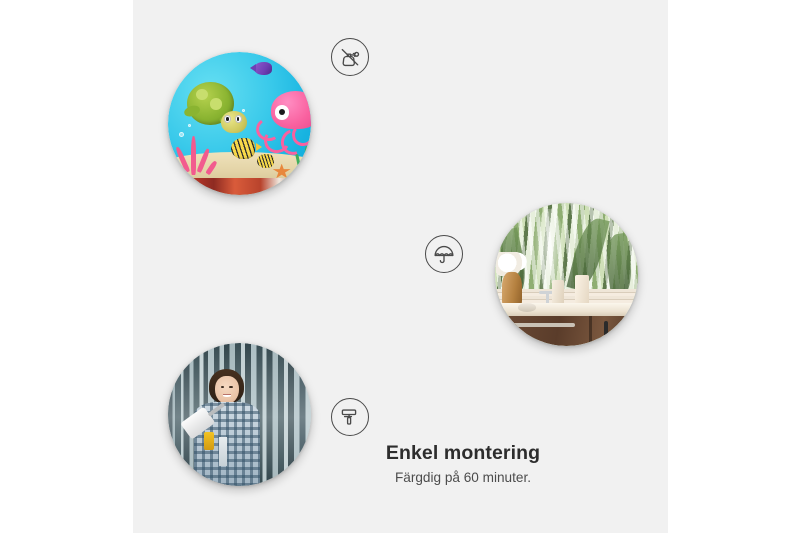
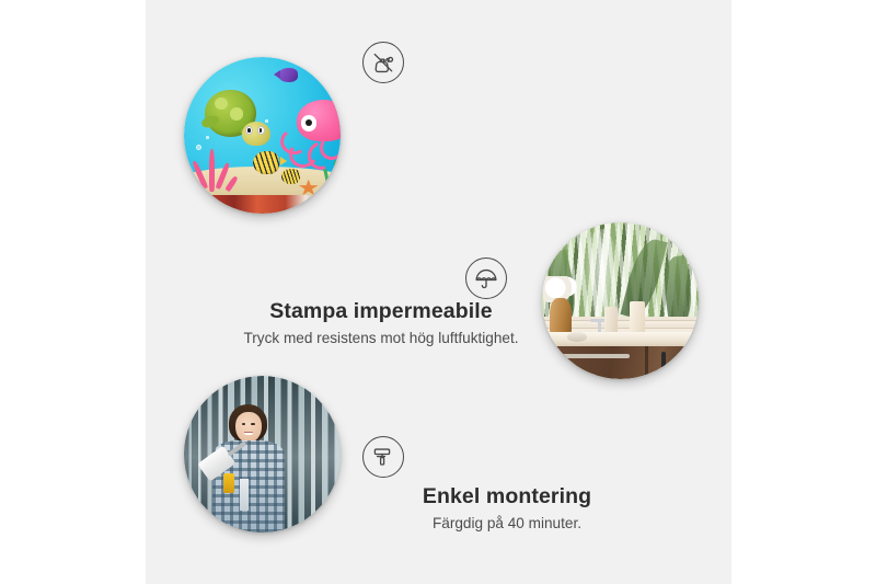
+ Stampa impermeabile
+ Tryck med resistens mot hög luftfuktighet.
  Enkel montering
- Färgdig på 60 minuter.
+ Färgdig på 40 minuter.
